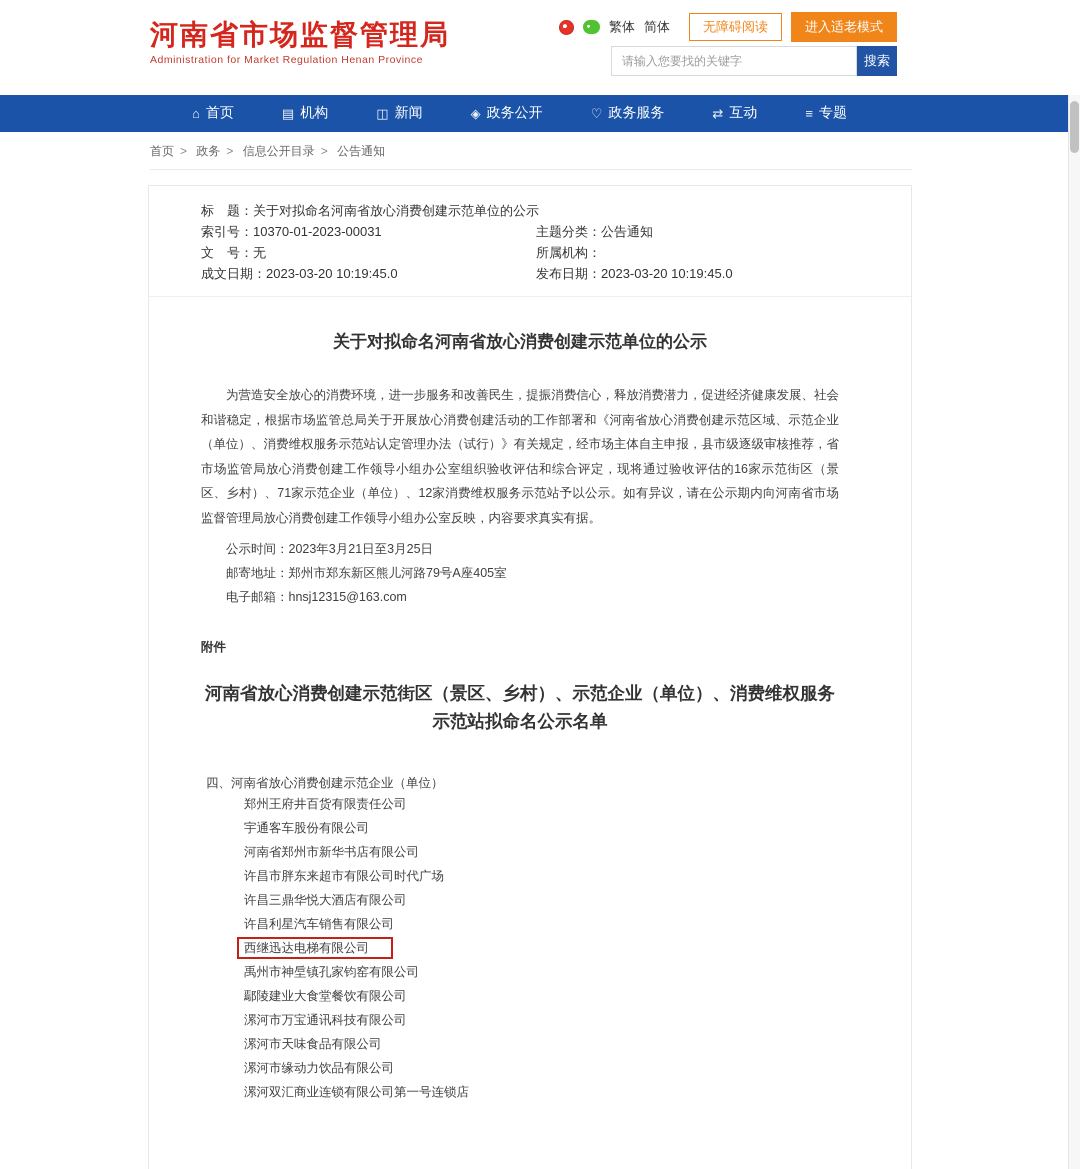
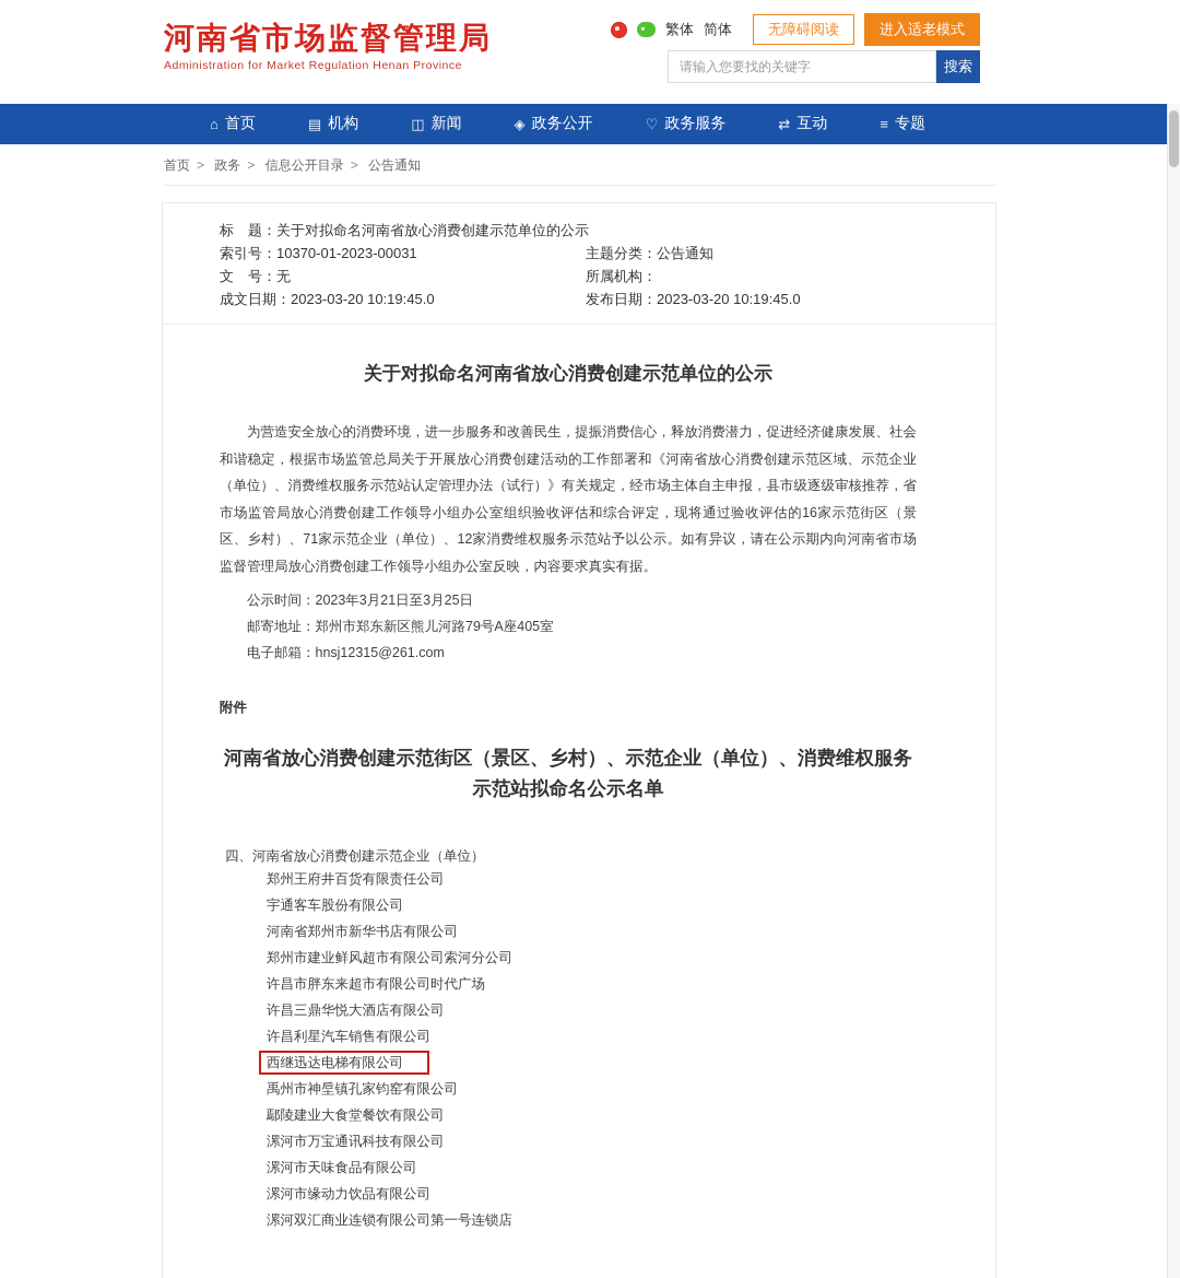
  河南省市场监督管理局
  Administration for Market Regulation Henan Province
  繁体
  简体
  无障碍阅读
  进入适老模式
  请输入您要找的关键字
  搜索
  ⌂
  首页
  ▤
  机构
  ◫
  新闻
  ◈
  政务公开
  ♡
  政务服务
  ⇄
  互动
  ≡
  专题
  首页 > 政务 > 信息公开目录 > 公告通知
  标 题：关于对拟命名河南省放心消费创建示范单位的公示
  索引号：10370-01-2023-00031
  主题分类：公告通知
  文 号：无
  所属机构：
  成文日期：2023-03-20 10:19:45.0
  发布日期：2023-03-20 10:19:45.0
  关于对拟命名河南省放心消费创建示范单位的公示
  为营造安全放心的消费环境，进一步服务和改善民生，提振消费信心，释放消费潜力，促进经济健康发展、社会和谐稳定，根据市场监管总局关于开展放心消费创建活动的工作部署和《河南省放心消费创建示范区域、示范企业（单位）、消费维权服务示范站认定管理办法（试行）》有关规定，经市场主体自主申报，县市级逐级审核推荐，省市场监管局放心消费创建工作领导小组办公室组织验收评估和综合评定，现将通过验收评估的16家示范街区（景区、乡村）、71家示范企业（单位）、12家消费维权服务示范站予以公示。如有异议，请在公示期内向河南省市场监督管理局放心消费创建工作领导小组办公室反映，内容要求真实有据。
  公示时间：2023年3月21日至3月25日
  邮寄地址：郑州市郑东新区熊儿河路79号A座405室
- 电子邮箱：hnsj12315@163.com
+ 电子邮箱：hnsj12315@261.com
  附件
  河南省放心消费创建示范街区（景区、乡村）、示范企业（单位）、消费维权服务示范站拟命名公示名单
  四、河南省放心消费创建示范企业（单位）
  郑州王府井百货有限责任公司
  宇通客车股份有限公司
  河南省郑州市新华书店有限公司
+ 郑州市建业鲜风超市有限公司索河分公司
  许昌市胖东来超市有限公司时代广场
  许昌三鼎华悦大酒店有限公司
  许昌利星汽车销售有限公司
  西继迅达电梯有限公司
  禹州市神垕镇孔家钧窑有限公司
  鄢陵建业大食堂餐饮有限公司
  漯河市万宝通讯科技有限公司
  漯河市天味食品有限公司
  漯河市缘动力饮品有限公司
  漯河双汇商业连锁有限公司第一号连锁店
